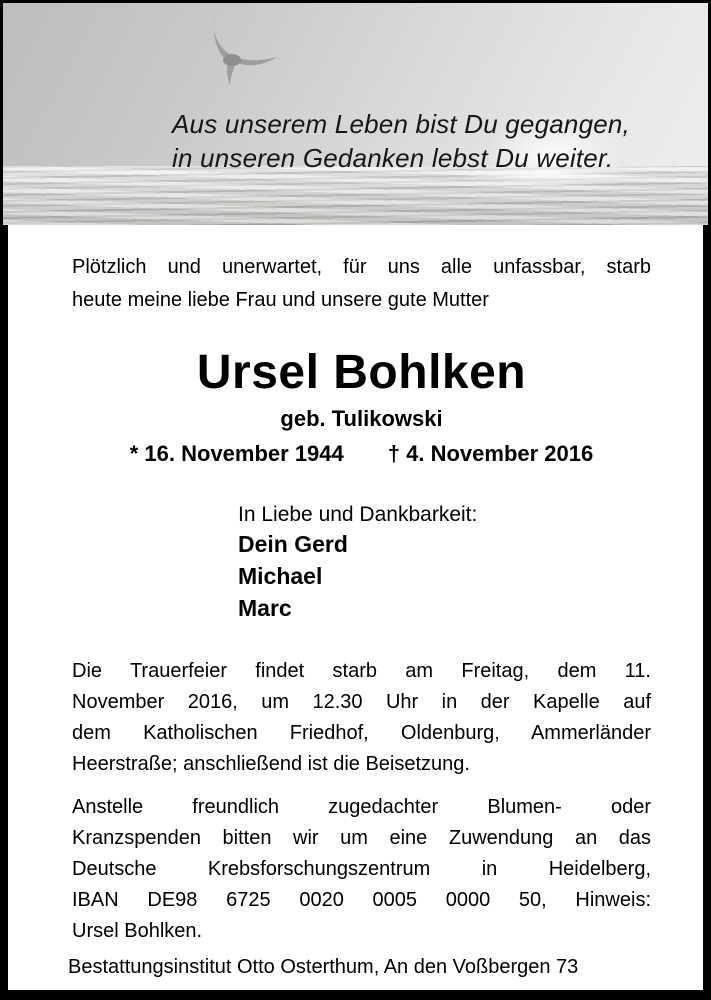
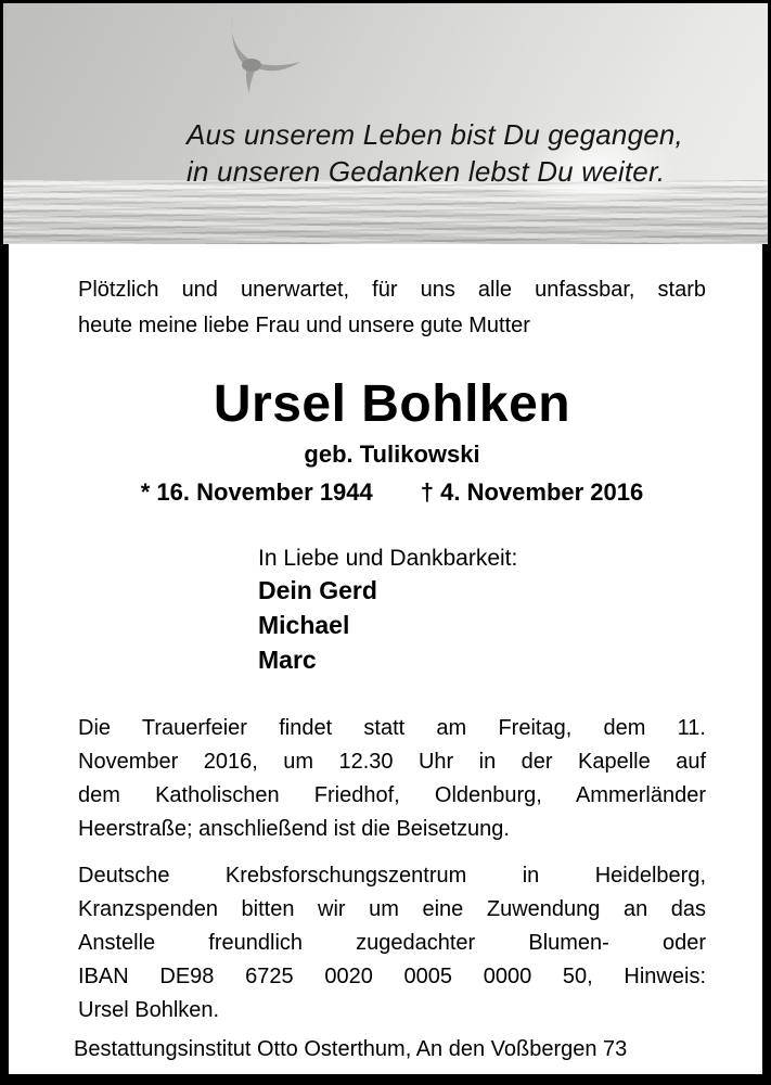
  Aus unserem Leben bist Du gegangen,
  in unseren Gedanken lebst Du weiter.
  Plötzlich und unerwartet, für uns alle unfassbar, starb
  heute meine liebe Frau und unsere gute Mutter
  Ursel Bohlken
  geb. Tulikowski
  * 16. November 1944 † 4. November 2016
  In Liebe und Dankbarkeit:
  Dein Gerd
  Michael
  Marc
- Die Trauerfeier findet starb am Freitag, dem 11.
+ Die Trauerfeier findet statt am Freitag, dem 11.
  November 2016, um 12.30 Uhr in der Kapelle auf
  dem Katholischen Friedhof, Oldenburg, Ammerländer
  Heerstraße; anschließend ist die Beisetzung.
- Anstelle freundlich zugedachter Blumen- oder
+ Deutsche Krebsforschungszentrum in Heidelberg,
  Kranzspenden bitten wir um eine Zuwendung an das
- Deutsche Krebsforschungszentrum in Heidelberg,
+ Anstelle freundlich zugedachter Blumen- oder
  IBAN DE98 6725 0020 0005 0000 50, Hinweis:
  Ursel Bohlken.
  Bestattungsinstitut Otto Osterthum, An den Voßbergen 73
